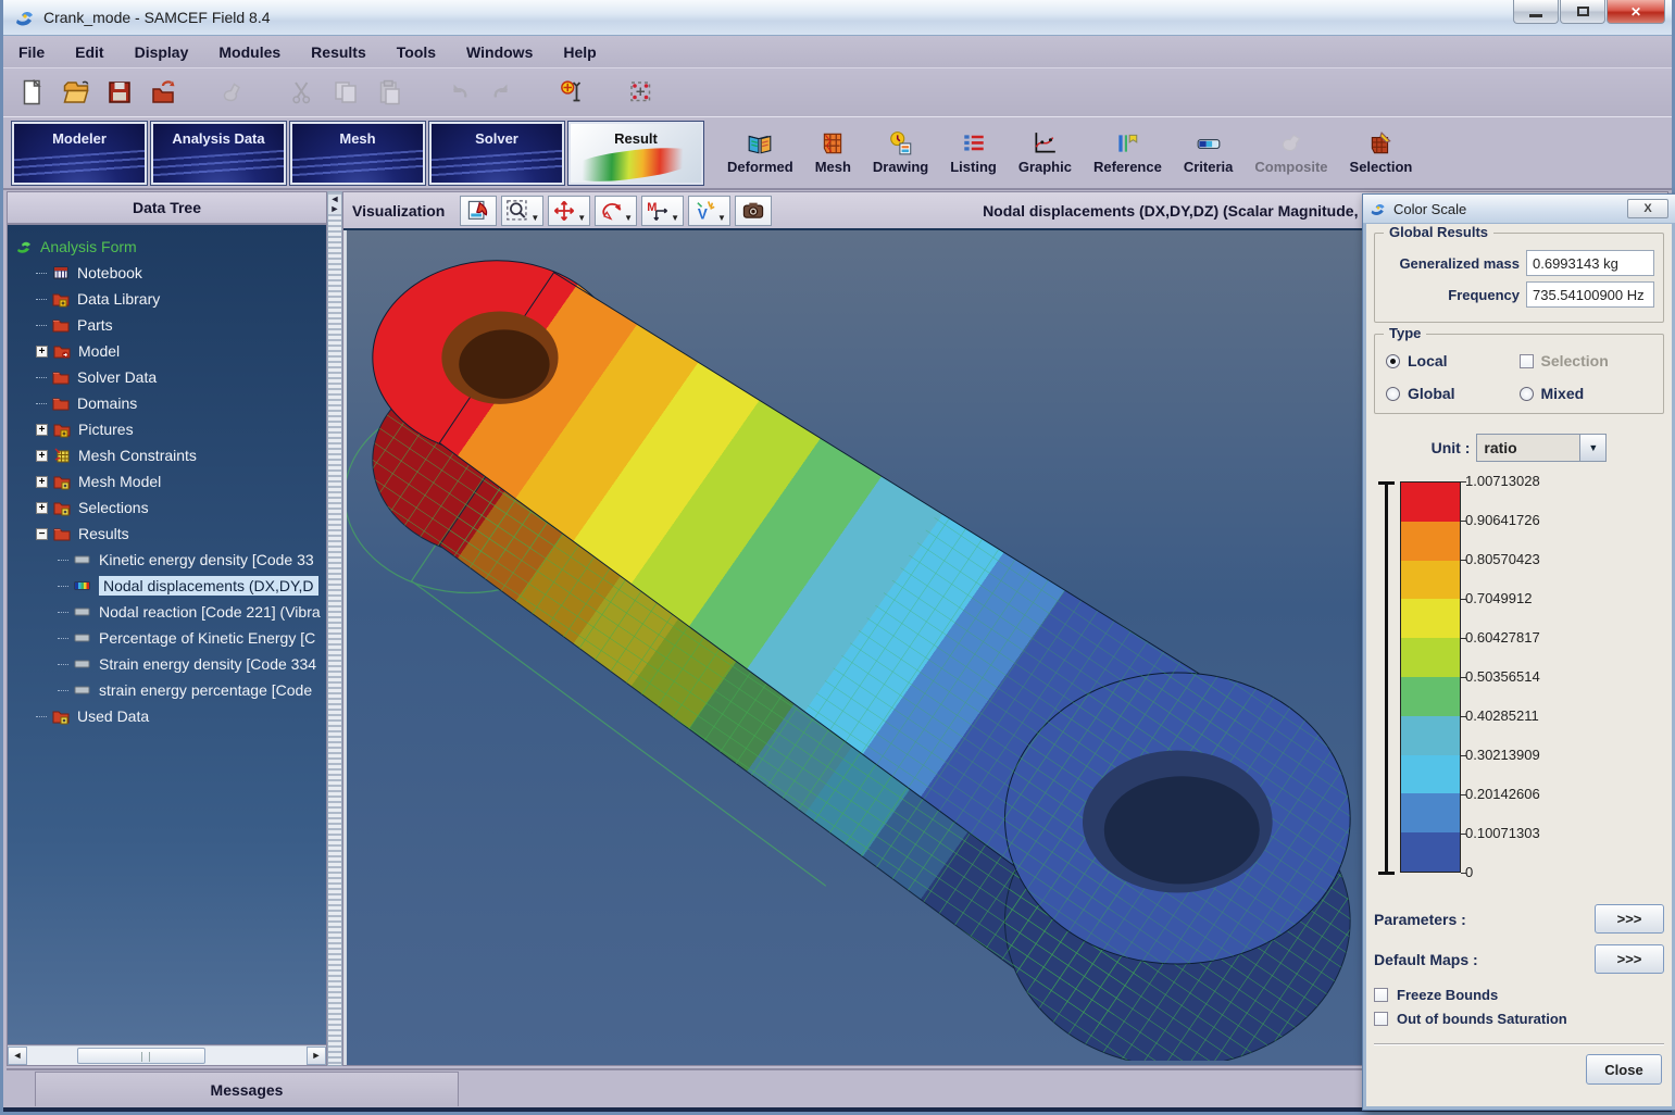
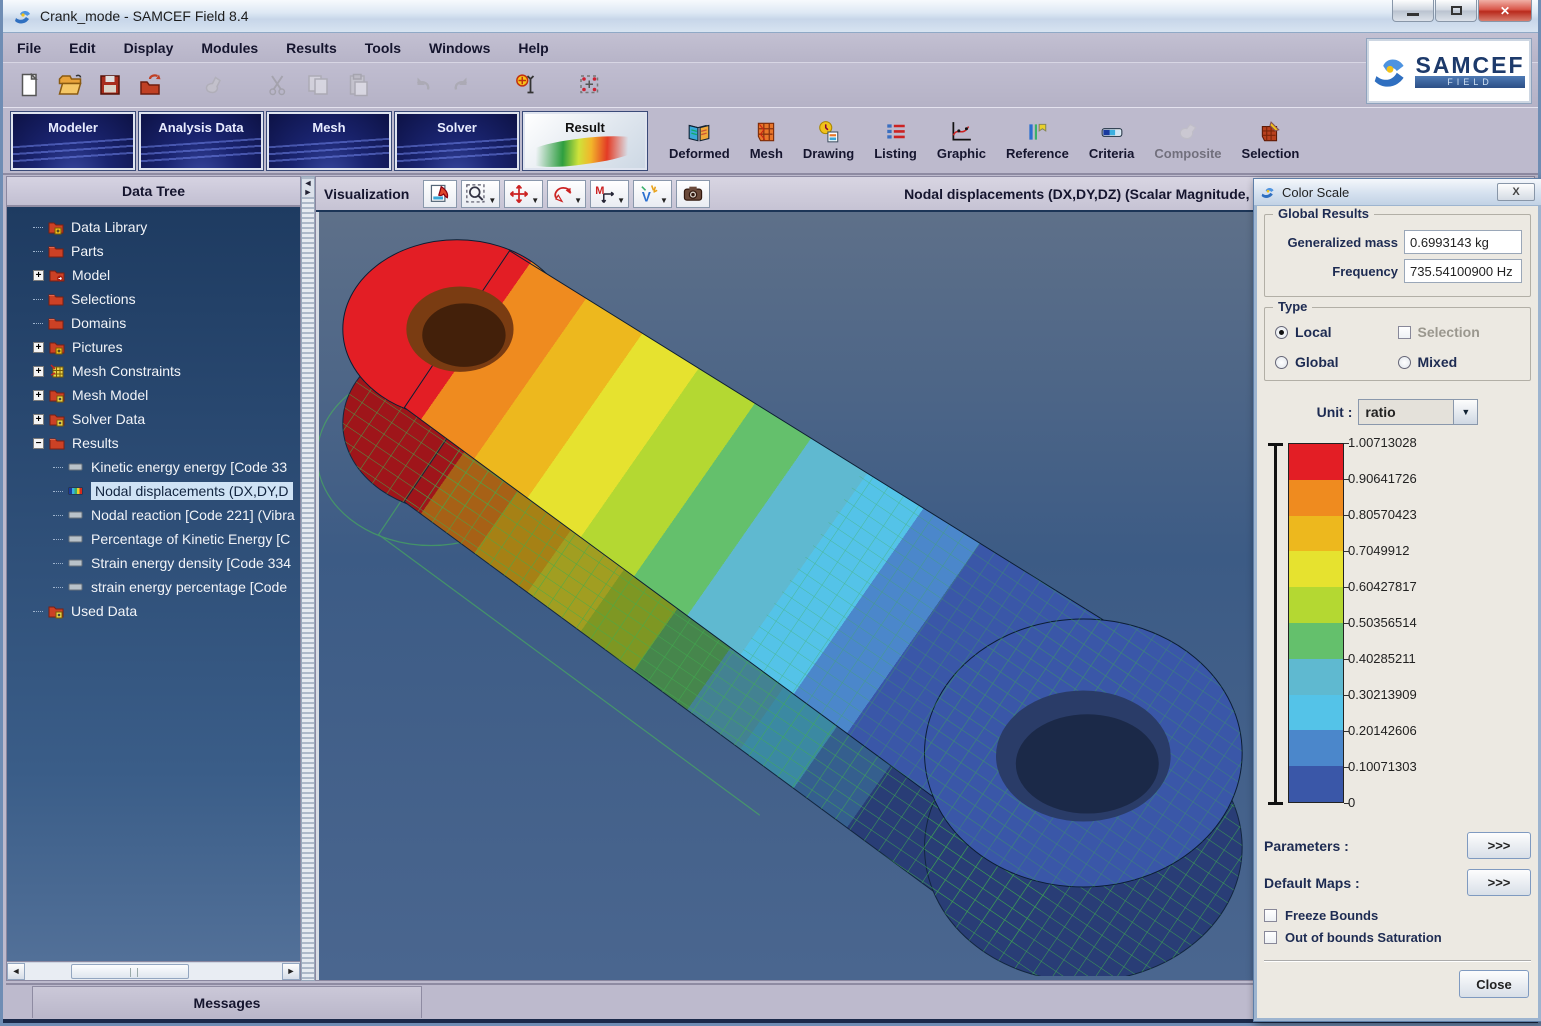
  Crank_mode - SAMCEF Field 8.4
  ✕
  File
  Edit
  Display
  Modules
  Results
  Tools
  Windows
  Help
+ SAMCEF
+ FIELD
  Modeler
  Analysis Data
  Mesh
  Solver
  Result
  Deformed
  Mesh
  Drawing
  Listing
  Graphic
  Reference
  Criteria
  Composite
  Selection
  Data Tree
- Analysis Form
- Notebook
  Data Library
  Parts
  +
  Model
- Solver Data
+ Selections
  Domains
  +
  Pictures
  +
  Mesh Constraints
  +
  Mesh Model
  +
- Selections
+ Solver Data
  −
  Results
- Kinetic energy density [Code 33
+ Kinetic energy energy [Code 33
  Nodal displacements (DX,DY,D
  Nodal reaction [Code 221] (Vibra
  Percentage of Kinetic Energy [C
  Strain energy density [Code 334
  strain energy percentage [Code
  Used Data
  ◄
  ►
  ◄
  ►
  Visualization
  ▼
  ▼
  ▼
  M
  ▼
  V
  ▼
  Nodal displacements (DX,DY,DZ) (Scalar Magnitude,
  Messages
  Color Scale
  X
  Global Results
  Generalized mass
  0.6993143 kg
  Frequency
  735.54100900 Hz
  Type
  Local
  Selection
  Global
  Mixed
  Unit :
  ratio
  ▼
  1.00713028
  0.90641726
  0.80570423
  0.7049912
  0.60427817
  0.50356514
  0.40285211
  0.30213909
  0.20142606
  0.10071303
  0
  Parameters :
  >>>
  Default Maps :
  >>>
  Freeze Bounds
  Out of bounds Saturation
  Close
